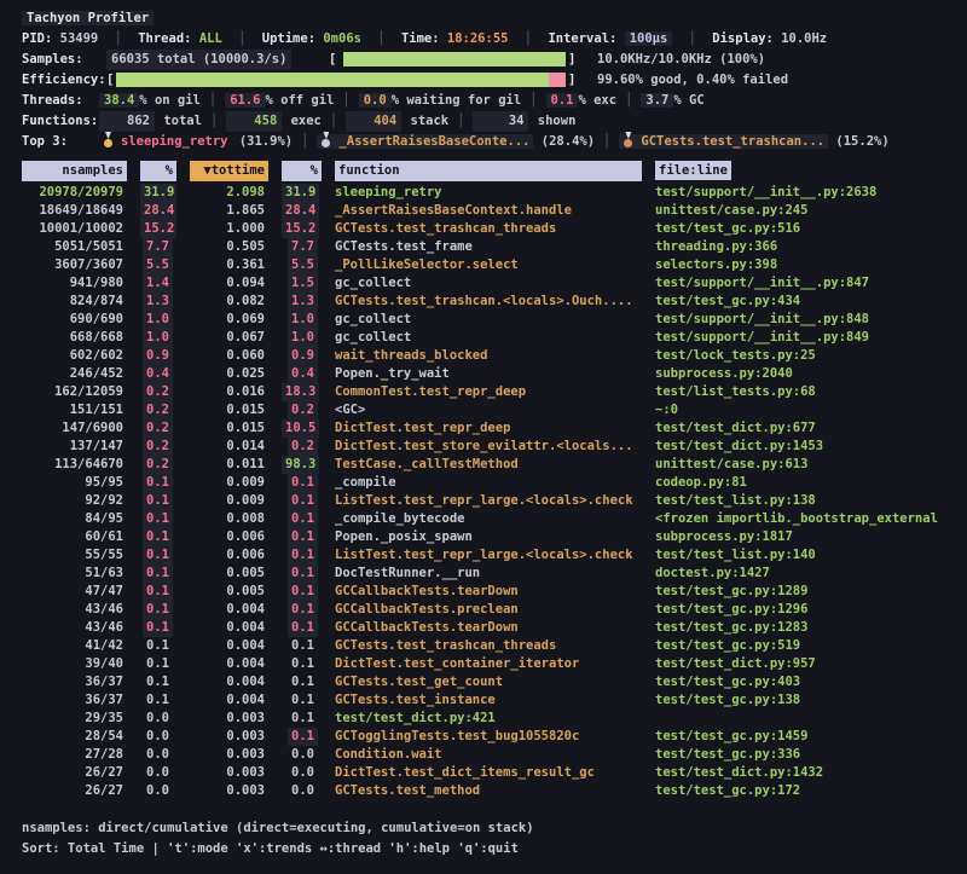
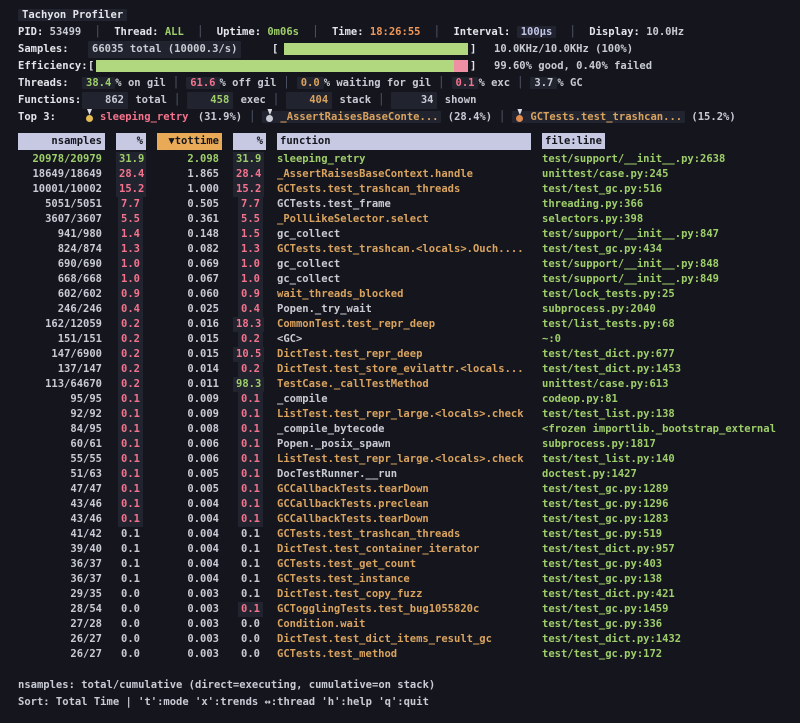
  Tachyon Profiler
  PID: 53499 │ Thread: ALL │ Uptime: 0m06s │ Time: 18:26:55 │ Interval: 100µs │ Display: 10.0Hz
  Samples:
  66035 total (10000.3/s)
  [
  ]
  10.0KHz/10.0KHz (100%)
  Efficiency:
  [
  ]
  99.60% good, 0.40% failed
  Threads: 38.4 % on gil │ 61.6 % off gil │ 0.0 % waiting for gil │ 0.1 % exc │ 3.7 % GC
  Functions: 862 total │ 458 exec │ 404 stack │ 34 shown
  Top 3: sleeping_retry (31.9%) │ _AssertRaisesBaseConte... (28.4%) │ GCTests.test_trashcan... (15.2%)
  nsamples
  %
  ▼tottime
  %
  function
  file:line
  20978/20979
  31.9
  2.098
  31.9
  sleeping_retry
  test/support/__init__.py:2638
  18649/18649
  28.4
  1.865
  28.4
  _AssertRaisesBaseContext.handle
  unittest/case.py:245
  10001/10002
  15.2
  1.000
  15.2
  GCTests.test_trashcan_threads
  test/test_gc.py:516
  5051/5051
  7.7
  0.505
  7.7
  GCTests.test_frame
  threading.py:366
  3607/3607
  5.5
  0.361
  5.5
  _PollLikeSelector.select
  selectors.py:398
  941/980
  1.4
- 0.094
+ 0.148
  1.5
  gc_collect
  test/support/__init__.py:847
  824/874
  1.3
  0.082
  1.3
  GCTests.test_trashcan.<locals>.Ouch....
  test/test_gc.py:434
  690/690
  1.0
  0.069
  1.0
  gc_collect
  test/support/__init__.py:848
  668/668
  1.0
  0.067
  1.0
  gc_collect
  test/support/__init__.py:849
  602/602
  0.9
  0.060
  0.9
  wait_threads_blocked
  test/lock_tests.py:25
- 246/452
+ 246/246
  0.4
  0.025
  0.4
  Popen._try_wait
  subprocess.py:2040
  162/12059
  0.2
  0.016
  18.3
  CommonTest.test_repr_deep
  test/list_tests.py:68
  151/151
  0.2
  0.015
  0.2
  <GC>
  ~:0
  147/6900
  0.2
  0.015
  10.5
  DictTest.test_repr_deep
  test/test_dict.py:677
  137/147
  0.2
  0.014
  0.2
  DictTest.test_store_evilattr.<locals...
  test/test_dict.py:1453
  113/64670
  0.2
  0.011
  98.3
  TestCase._callTestMethod
  unittest/case.py:613
  95/95
  0.1
  0.009
  0.1
  _compile
  codeop.py:81
  92/92
  0.1
  0.009
  0.1
  ListTest.test_repr_large.<locals>.check
  test/test_list.py:138
  84/95
  0.1
  0.008
  0.1
  _compile_bytecode
  <frozen importlib._bootstrap_external
  60/61
  0.1
  0.006
  0.1
  Popen._posix_spawn
  subprocess.py:1817
  55/55
  0.1
  0.006
  0.1
  ListTest.test_repr_large.<locals>.check
  test/test_list.py:140
  51/63
  0.1
  0.005
  0.1
  DocTestRunner.__run
  doctest.py:1427
  47/47
  0.1
  0.005
  0.1
  GCCallbackTests.tearDown
  test/test_gc.py:1289
  43/46
  0.1
  0.004
  0.1
  GCCallbackTests.preclean
  test/test_gc.py:1296
  43/46
  0.1
  0.004
  0.1
  GCCallbackTests.tearDown
  test/test_gc.py:1283
  41/42
  0.1
  0.004
  0.1
  GCTests.test_trashcan_threads
  test/test_gc.py:519
  39/40
  0.1
  0.004
  0.1
  DictTest.test_container_iterator
  test/test_dict.py:957
  36/37
  0.1
  0.004
  0.1
  GCTests.test_get_count
  test/test_gc.py:403
  36/37
  0.1
  0.004
  0.1
  GCTests.test_instance
  test/test_gc.py:138
  29/35
  0.0
  0.003
  0.1
+ DictTest.test_copy_fuzz
  test/test_dict.py:421
  28/54
  0.0
  0.003
  0.1
  GCTogglingTests.test_bug1055820c
  test/test_gc.py:1459
  27/28
  0.0
  0.003
  0.0
  Condition.wait
  test/test_gc.py:336
  26/27
  0.0
  0.003
  0.0
  DictTest.test_dict_items_result_gc
  test/test_dict.py:1432
  26/27
  0.0
  0.003
  0.0
  GCTests.test_method
  test/test_gc.py:172
- nsamples: direct/cumulative (direct=executing, cumulative=on stack)
+ nsamples: total/cumulative (direct=executing, cumulative=on stack)
  Sort: Total Time | 't':mode 'x':trends ↔:thread 'h':help 'q':quit
